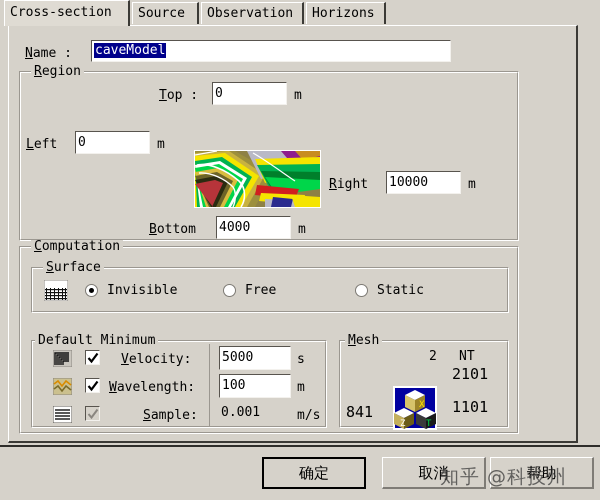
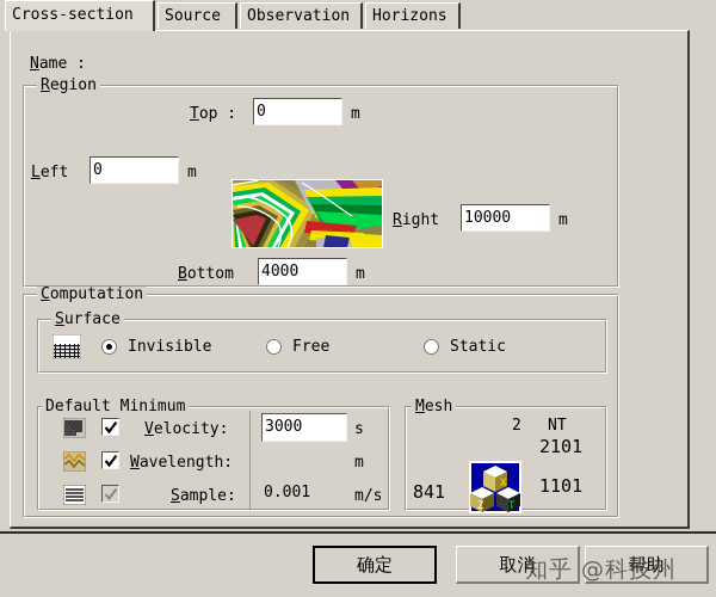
  Cross-section
  Source
  Observation
  Horizons
  Name :
- caveModel
  Region
  Top :
  0
  m
  Left
  0
  m
  Right
  10000
  m
  Bottom
  4000
  m
  Computation
  Surface
  Invisible
  Free
  Static
  Default Minimum
  Velocity:
- 5000
+ 3000
  s
  Wavelength:
- 100
  m
  Sample:
  0.001
  m/s
  Mesh
  2
  NT
  2101
  1101
  841
  X
  Z
  T
  确定
  取消
  帮助
  知乎 @科技州
